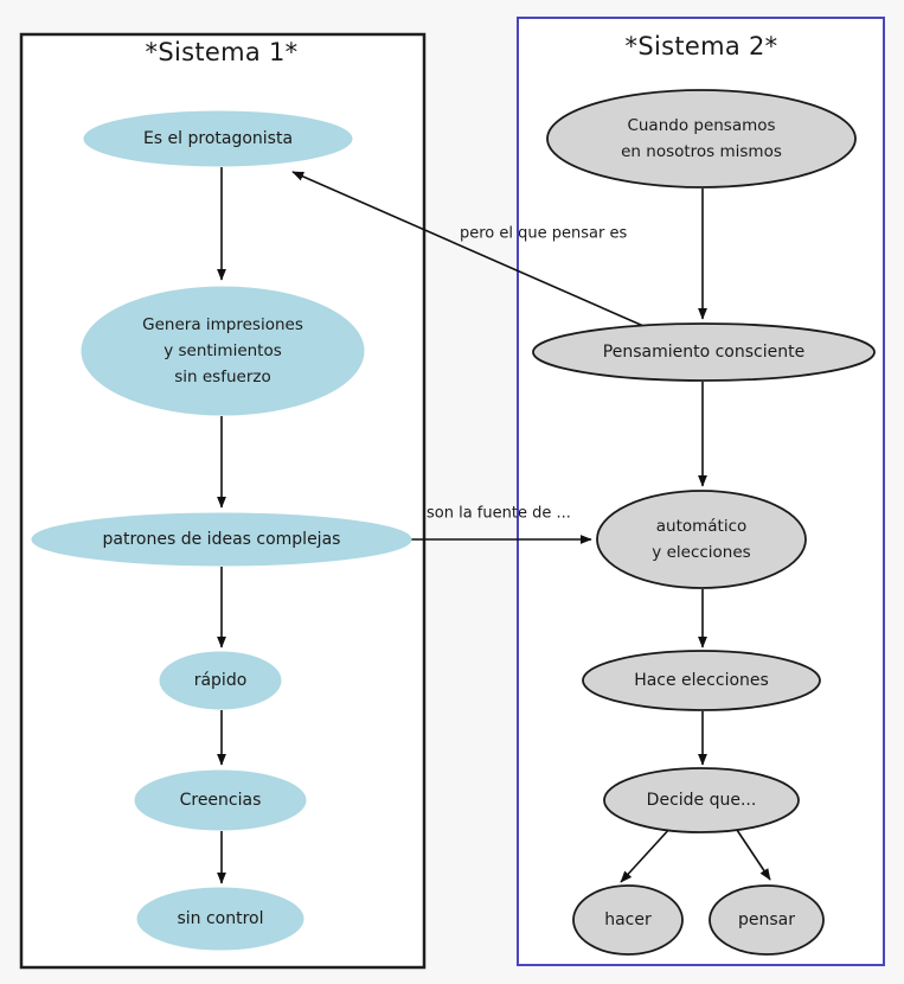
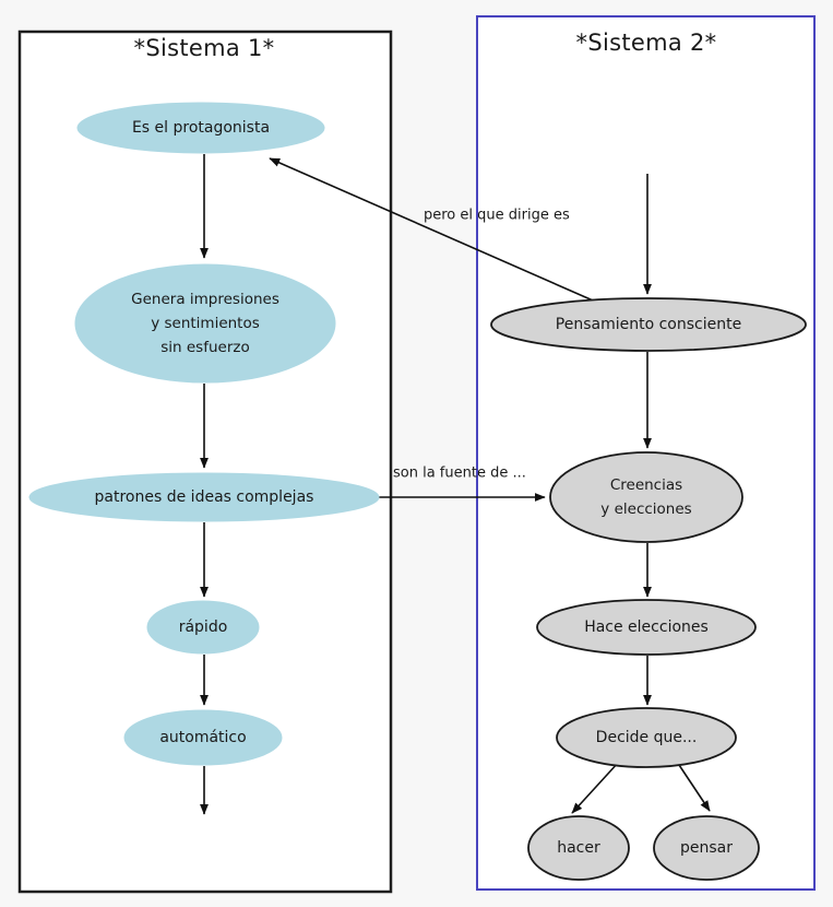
  *Sistema 1*
  *Sistema 2*
  Es el protagonista
  Genera impresiones
  y sentimientos
  sin esfuerzo
  patrones de ideas complejas
  rápido
- Creencias
+ automático
- sin control
- Cuando pensamos
- en nosotros mismos
  Pensamiento consciente
- automático
+ Creencias
  y elecciones
  Hace elecciones
  Decide que...
  hacer
  pensar
- pero el que pensar es
+ pero el que dirige es
  son la fuente de ...
